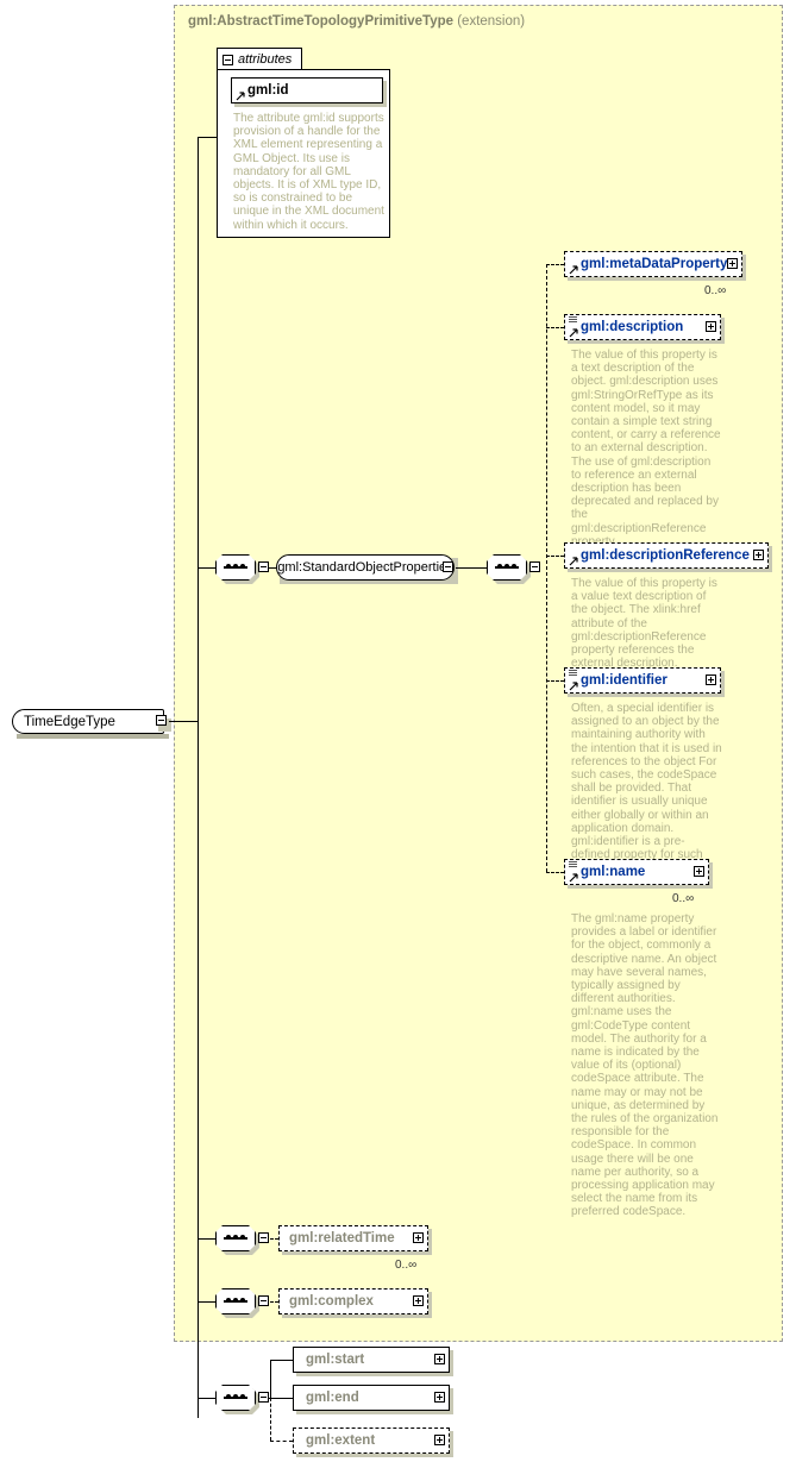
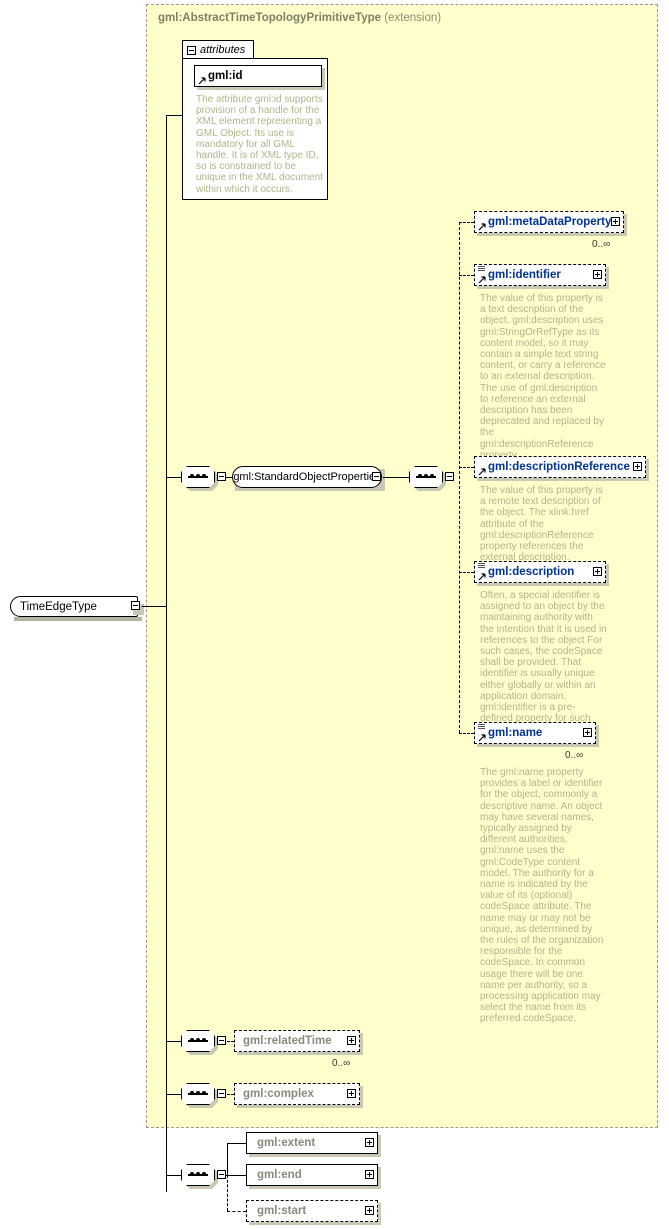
  gml:AbstractTimeTopologyPrimitiveType (extension)
  attributes
  gml:id
- The attribute gml:id supports provision of a handle for the XML element representing a GML Object. Its use is mandatory for all GML objects. It is of XML type ID, so is constrained to be unique in the XML document within which it occurs.
+ The attribute gml:id supports provision of a handle for the XML element representing a GML Object. Its use is mandatory for all GML handle. It is of XML type ID, so is constrained to be unique in the XML document within which it occurs.
  TimeEdgeType
  gml:StandardObjectProperti
  gml:metaDataProperty
  0..∞
- gml:description
+ gml:identifier
  The value of this property is a text description of the object. gml:description uses gml:StringOrRefType as its content model, so it may contain a simple text string content, or carry a reference to an external description. The use of gml:description to reference an external description has been deprecated and replaced by the gml:descriptionReference
  gml:descriptionReference
- The value of this property is a value text description of the object. The xlink:href attribute of the gml:descriptionReference property references the external description.
+ The value of this property is a remote text description of the object. The xlink:href attribute of the gml:descriptionReference property references the external description.
- gml:identifier
+ gml:description
  Often, a special identifier is assigned to an object by the maintaining authority with the intention that it is used in references to the object For such cases, the codeSpace shall be provided. That identifier is usually unique either globally or within an application domain. gml:identifier is a pre-defined property for such
  gml:name
  0..∞
  The gml:name property provides a label or identifier for the object, commonly a descriptive name. An object may have several names, typically assigned by different authorities. gml:name uses the gml:CodeType content model. The authority for a name is indicated by the value of its (optional) codeSpace attribute. The name may or may not be unique, as determined by the rules of the organization responsible for the codeSpace. In common usage there will be one name per authority, so a processing application may select the name from its preferred codeSpace.
  gml:relatedTime
  0..∞
  gml:complex
- gml:start
+ gml:extent
  gml:end
- gml:extent
+ gml:start
